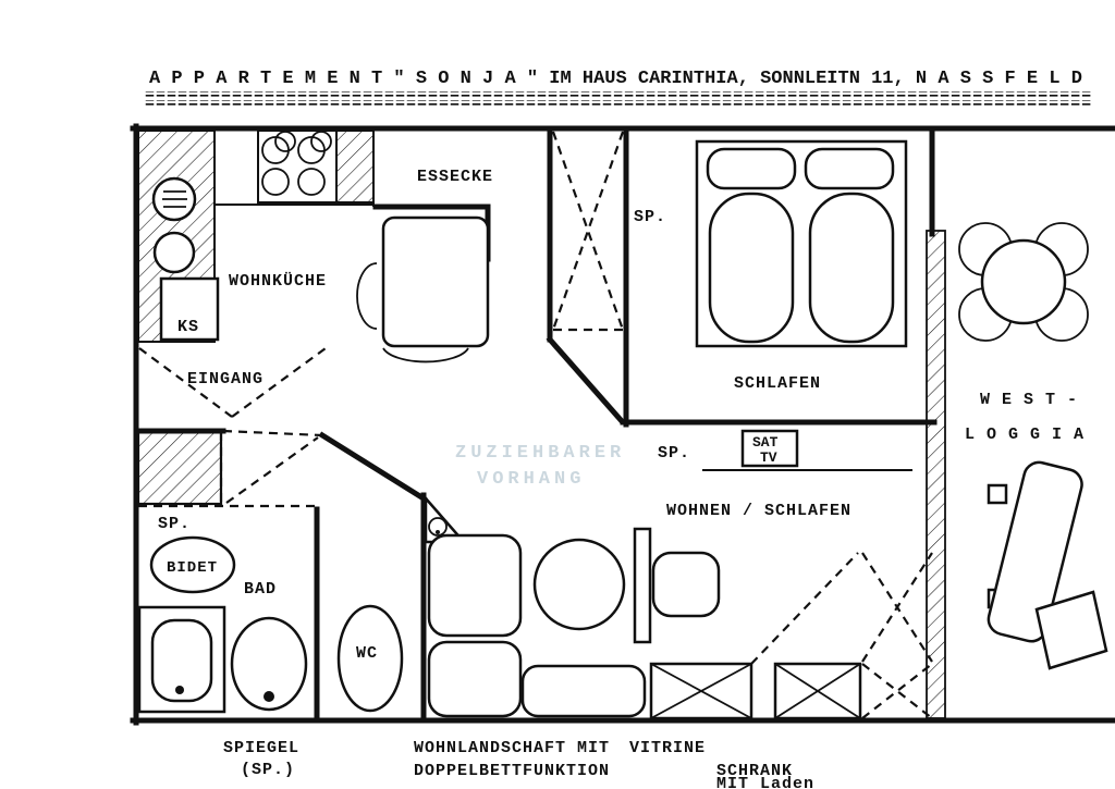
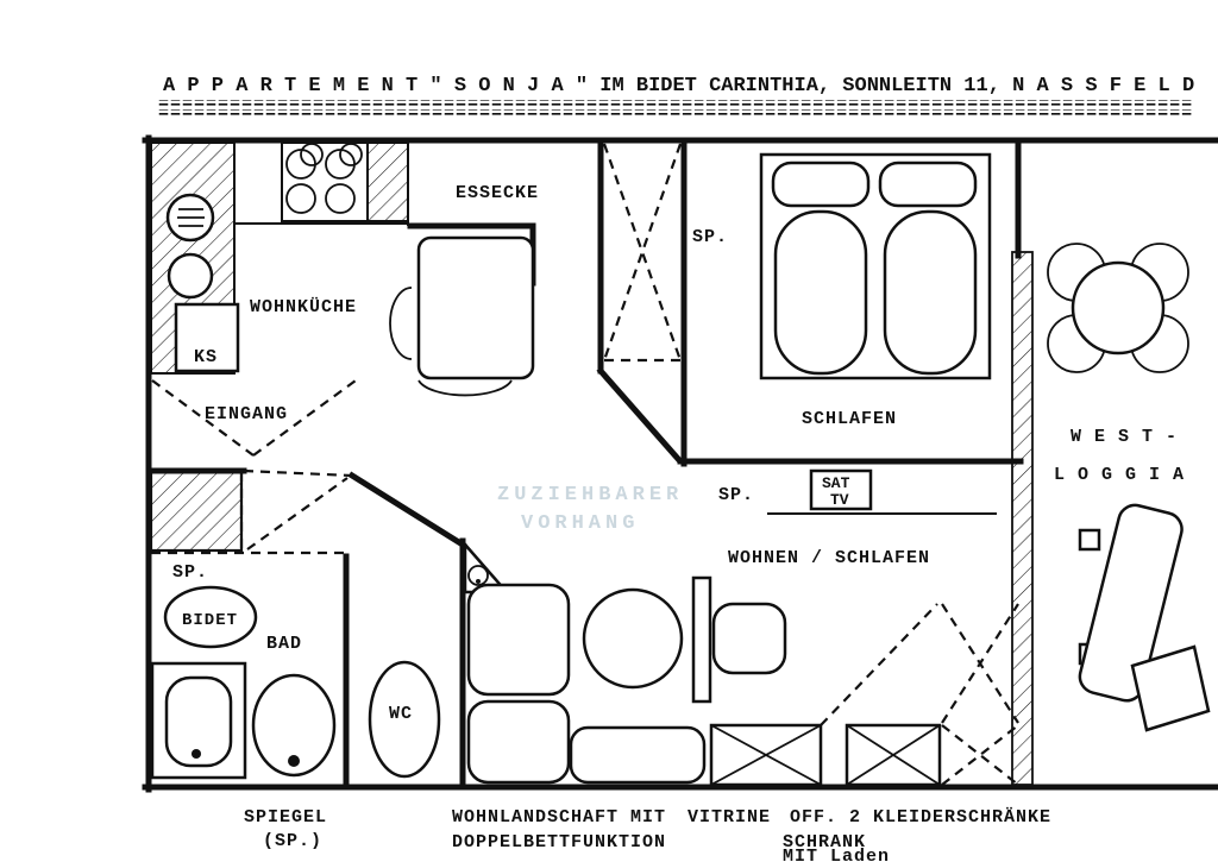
- A P P A R T E M E N T " S O N J A " IM HAUS CARINTHIA, SONNLEITN 11, N A S S F E L D
+ A P P A R T E M E N T " S O N J A " IM BIDET CARINTHIA, SONNLEITN 11, N A S S F E L D
  =======================================================================================
  =======================================================================================
  SAT
  TV
  ZUZIEHBARER
  VORHANG
  ESSECKE
  SP.
  WOHNKÜCHE
  KS
  EINGANG
  SCHLAFEN
  W E S T -
  L O G G I A
  SP.
  WOHNEN / SCHLAFEN
  SP.
  BIDET
  BAD
  WC
  SPIEGEL
  (SP.)
  WOHNLANDSCHAFT MIT
  VITRINE
  DOPPELBETTFUNKTION
+ OFF. 2 KLEIDERSCHRÄNKE
  SCHRANK
  MIT Laden
